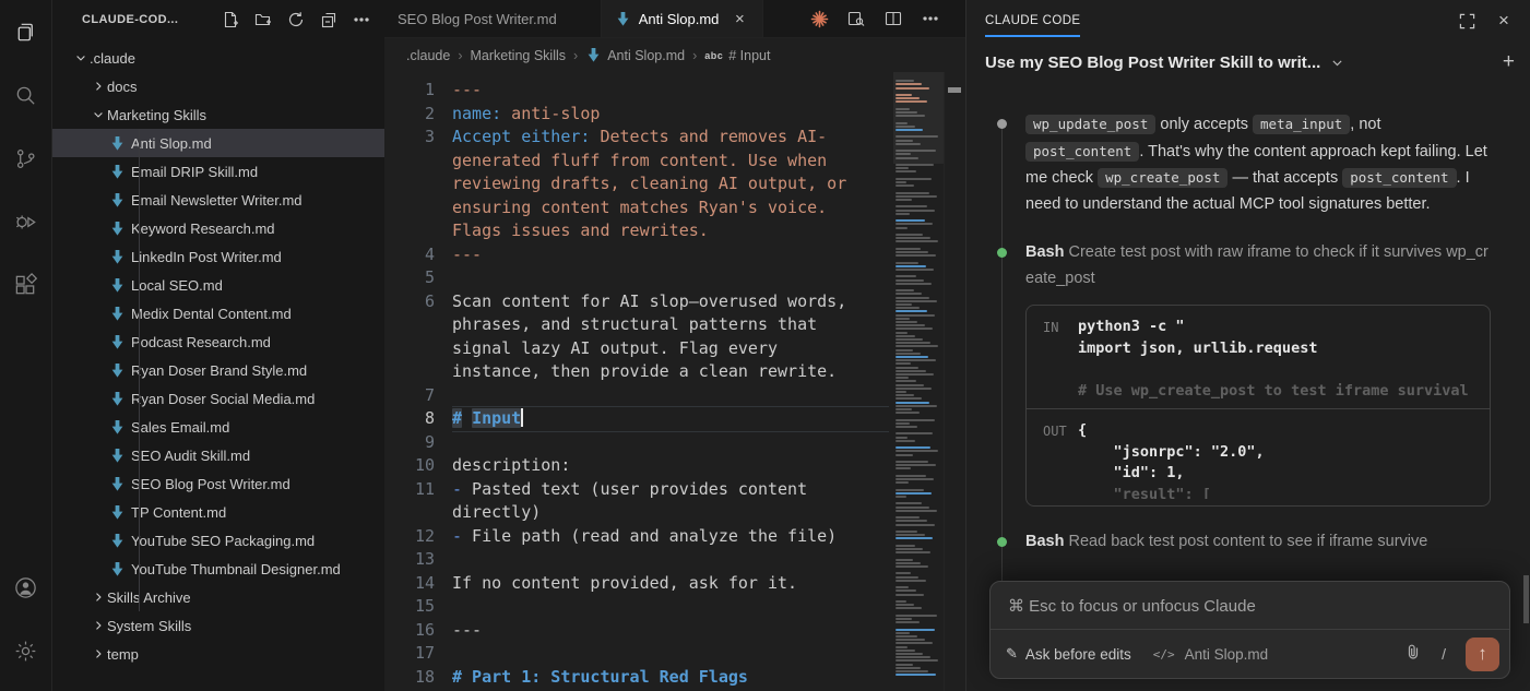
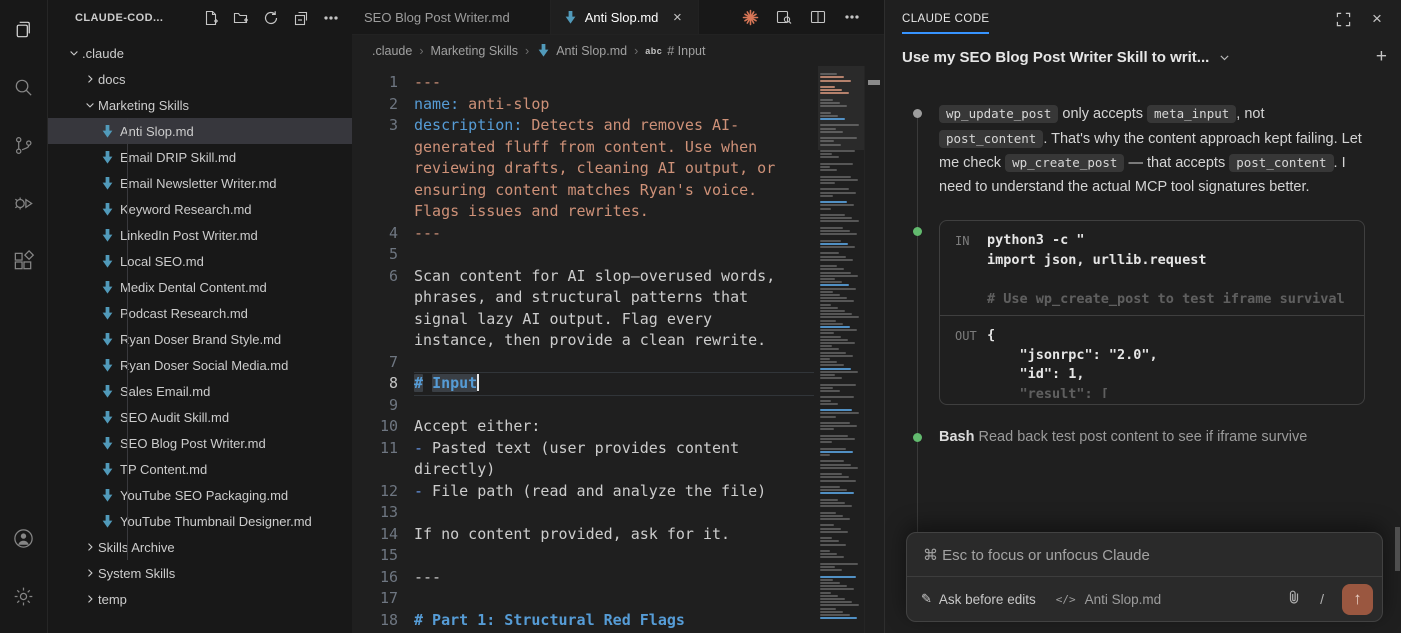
  CLAUDE-COD...
  .claude
  docs
  Marketing Skills
  Anti Slop.md
  Email DRIP Skill.md
  Email Newsletter Writer.md
  Keyword Research.md
  LinkedIn Post Writer.md
  Local SEO.md
  Medix Dental Content.md
  Podcast Research.md
  Ryan Doser Brand Style.md
  Ryan Doser Social Media.md
  Sales Email.md
  SEO Audit Skill.md
  SEO Blog Post Writer.md
  TP Content.md
  YouTube SEO Packaging.md
  YouTube Thumbnail Designer.md
  Skills Archive
  System Skills
  temp
  SEO Blog Post Writer.md
  Anti Slop.md
  ×
  .claude
  ›
  Marketing Skills
  ›
  Anti Slop.md
  ›
  abc
  # Input
  1
  ---
  2
  name: anti-slop
  3
- Accept either: Detects and removes AI-generated fluff from content. Use when reviewing drafts, cleaning AI output, or ensuring content matches Ryan's voice. Flags issues and rewrites.
+ description: Detects and removes AI-generated fluff from content. Use when reviewing drafts, cleaning AI output, or ensuring content matches Ryan's voice. Flags issues and rewrites.
  4
  ---
  5
  6
  Scan content for AI slop—overused words, phrases, and structural patterns that signal lazy AI output. Flag every instance, then provide a clean rewrite.
  7
  8
  # Input
  9
  10
- description:
+ Accept either:
  11
  - Pasted text (user provides content directly)
  12
  - File path (read and analyze the file)
  13
  14
  If no content provided, ask for it.
  15
  16
  ---
  17
  18
  # Part 1: Structural Red Flags
  CLAUDE CODE
  ×
  Use my SEO Blog Post Writer Skill to writ...
  +
  wp_update_post only accepts meta_input , not post_content . That's why the content approach kept failing. Let me check wp_create_post — that accepts post_content . I need to understand the actual MCP tool signatures better.
- Bash Create test post with raw iframe to check if it survives wp_create_post
  IN
  python3 -c "
  import json, urllib.request
  # Use wp_create_post to test iframe survival
  OUT
  {
  "jsonrpc": "2.0",
  "id": 1,
  "result": [
  Bash Read back test post content to see if iframe survive
  ⌘ Esc to focus or unfocus Claude
  ✎
  Ask before edits
  </>
  Anti Slop.md
  /
  ↑
